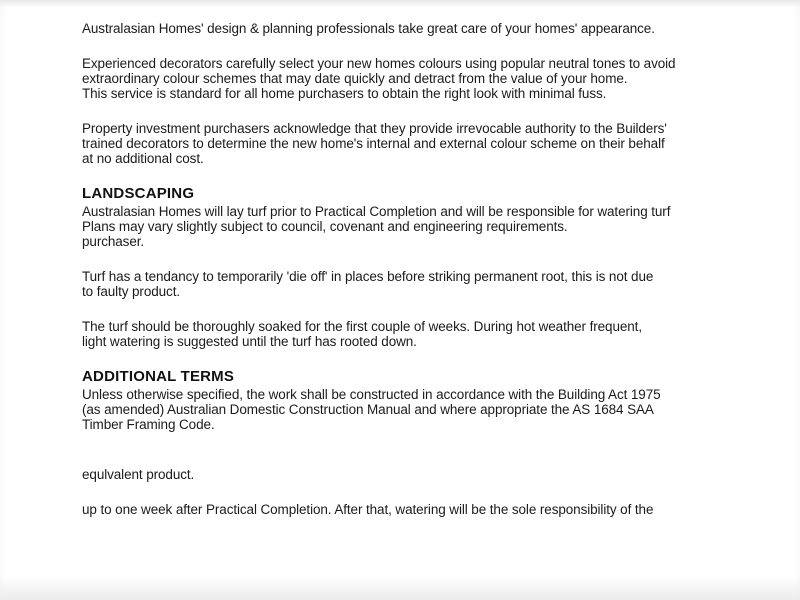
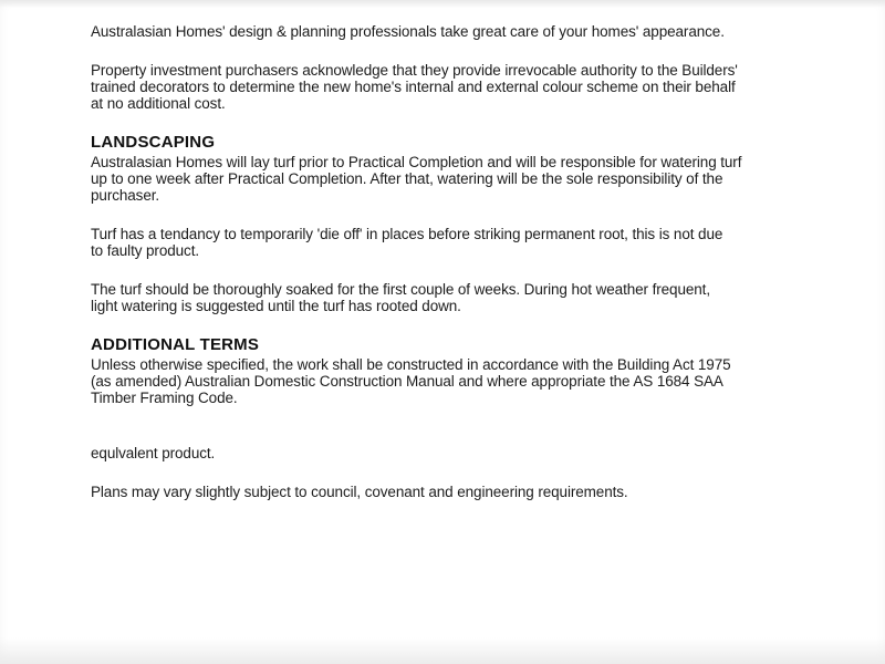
  Australasian Homes' design & planning professionals take great care of your homes' appearance.
- Experienced decorators carefully select your new homes colours using popular neutral tones to avoid
- extraordinary colour schemes that may date quickly and detract from the value of your home.
- This service is standard for all home purchasers to obtain the right look with minimal fuss.
  Property investment purchasers acknowledge that they provide irrevocable authority to the Builders'
  trained decorators to determine the new home's internal and external colour scheme on their behalf
  at no additional cost.
  LANDSCAPING
  Australasian Homes will lay turf prior to Practical Completion and will be responsible for watering turf
- Plans may vary slightly subject to council, covenant and engineering requirements.
+ up to one week after Practical Completion. After that, watering will be the sole responsibility of the
  purchaser.
  Turf has a tendancy to temporarily 'die off' in places before striking permanent root, this is not due
  to faulty product.
  The turf should be thoroughly soaked for the first couple of weeks. During hot weather frequent,
  light watering is suggested until the turf has rooted down.
  ADDITIONAL TERMS
  Unless otherwise specified, the work shall be constructed in accordance with the Building Act 1975
  (as amended) Australian Domestic Construction Manual and where appropriate the AS 1684 SAA
  Timber Framing Code.
  equlvalent product.
- up to one week after Practical Completion. After that, watering will be the sole responsibility of the
+ Plans may vary slightly subject to council, covenant and engineering requirements.
